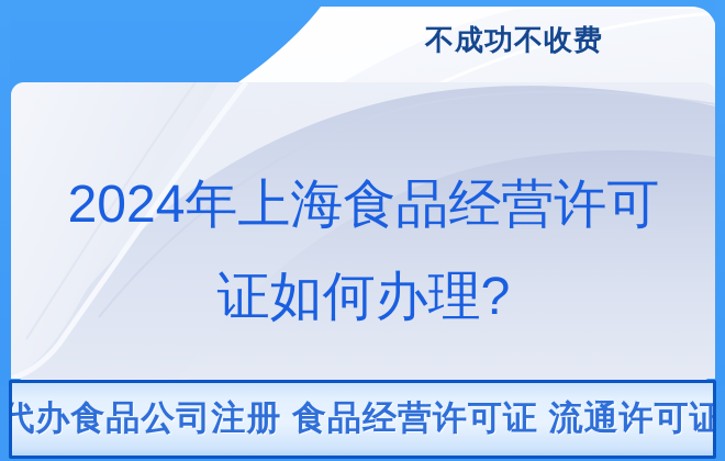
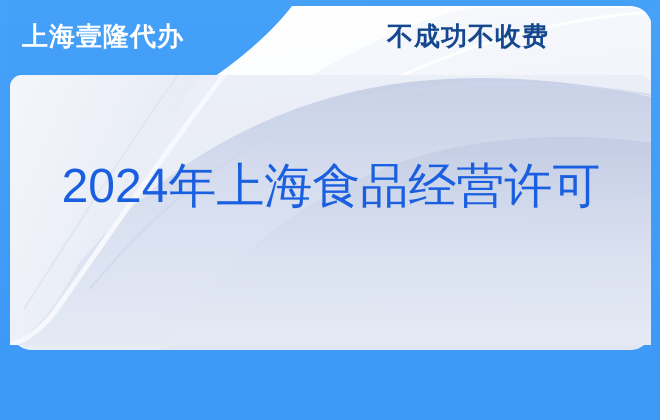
+ 上海壹隆代办
  不成功不收费
  2024年上海食品经营许可
- 证如何办理?
- 代办食品公司注册 食品经营许可证 流通许可证
